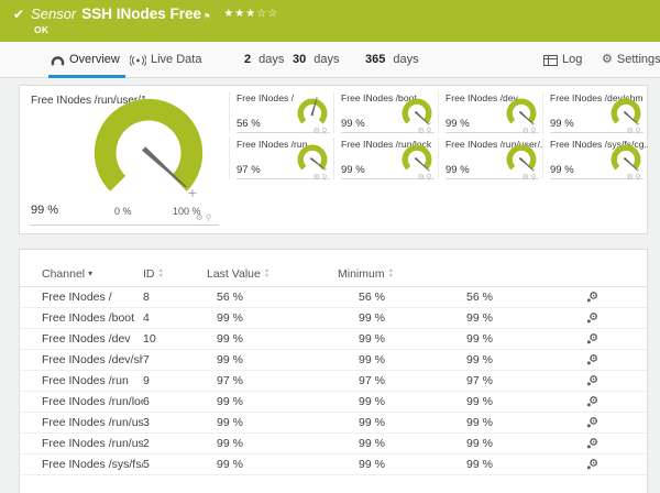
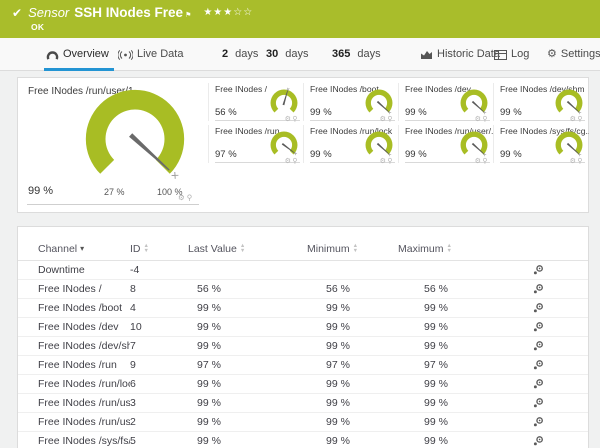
  ✔
  Sensor
  SSH INodes Free
  ★★★☆☆
  OK
  Overview
  Live Data
  2
  days
  30
  days
  365
  days
+ Historic Data
  Log
  ⚙
  Settings
  Free INodes /run/use
  99 %
- 0 %
+ 27 %
  100 %
  ⚙⚲
  Free INodes /
  56 %
  Free INodes /boot
  99 %
  Free INodes /dev
  99 %
  Free INodes /dev/shm
  99 %
  Free INodes /run
  97 %
  Free INodes /run/lock
  99 %
  Free INodes /run/user/.
  99 %
  Free INodes /sys/fs/cg.
  99 %
  Channel
  ▾
  ID
  Last Value
  Minimum
+ Maximum
+ Downtime
+ -4
  Free INodes /
  8
  56 %
  56 %
  56 %
  Free INodes /boot
  4
  99 %
  99 %
  99 %
  Free INodes /dev
  10
  99 %
  99 %
  99 %
  Free INodes /dev/sh
  7
  99 %
  99 %
  99 %
  Free INodes /run
  9
  97 %
  97 %
  97 %
  Free INodes /run/lo
  6
  99 %
  99 %
  99 %
  Free INodes /run/us
  3
  99 %
  99 %
  99 %
  Free INodes /run/us
  2
  99 %
  99 %
  99 %
  Free INodes /sys/fs/
  5
  99 %
  99 %
  99 %
